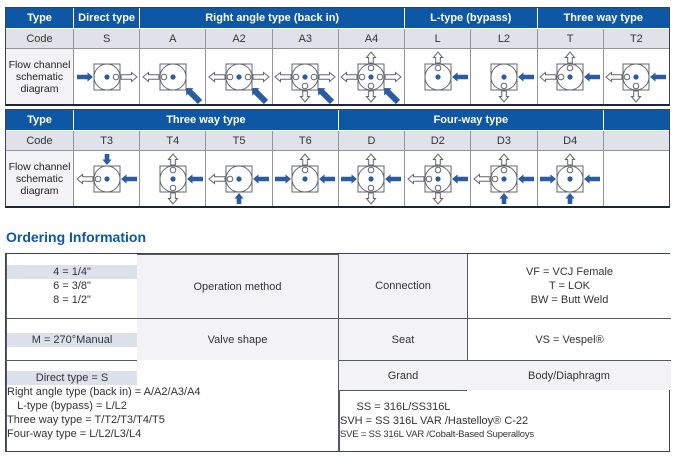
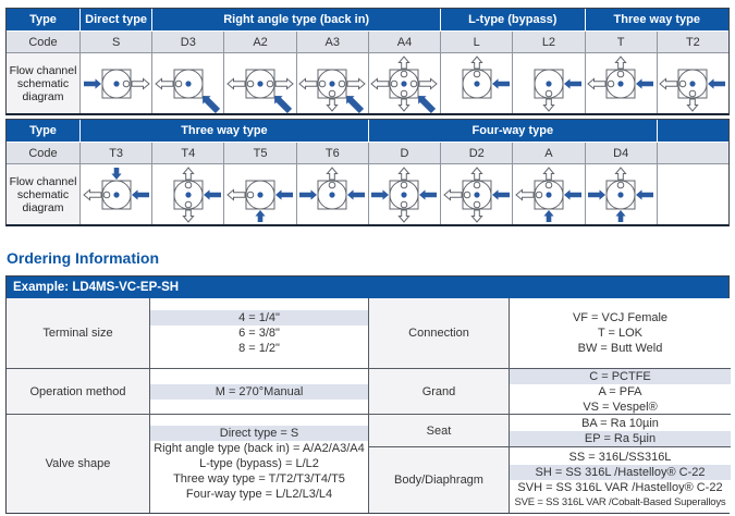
  Type
  Direct type
  Right angle type (back in)
  L-type (bypass)
  Three way type
  Code
  S
- A
+ D3
  A2
  A3
  A4
  L
  L2
  T
  T2
  Flow channel schematic diagram
  Type
  Three way type
  Four-way type
  Code
  T3
  T4
  T5
  T6
  D
  D2
- D3
+ A
  D4
  Flow channel schematic diagram
  Ordering Information
+ Example: LD4MS-VC-EP-SH
+ Terminal size
  4 = 1/4"
  6 = 3/8"
  8 = 1/2"
  Operation method
  M = 270°Manual
  Valve shape
  Direct type = S
  Right angle type (back in) = A/A2/A3/A4
  L-type (bypass) = L/L2
  Three way type = T/T2/T3/T4/T5
  Four-way type = L/L2/L3/L4
  Connection
  VF = VCJ Female
  T = LOK
  BW = Butt Weld
- Seat
+ Grand
+ C = PCTFE
+ A = PFA
  VS = Vespel®
- Grand
+ Seat
+ BA = Ra 10µin
+ EP = Ra 5µin
  Body/Diaphragm
  SS = 316L/SS316L
+ SH = SS 316L /Hastelloy® C-22
  SVH = SS 316L VAR /Hastelloy® C-22
  SVE = SS 316L VAR /Cobalt-Based Superalloys
